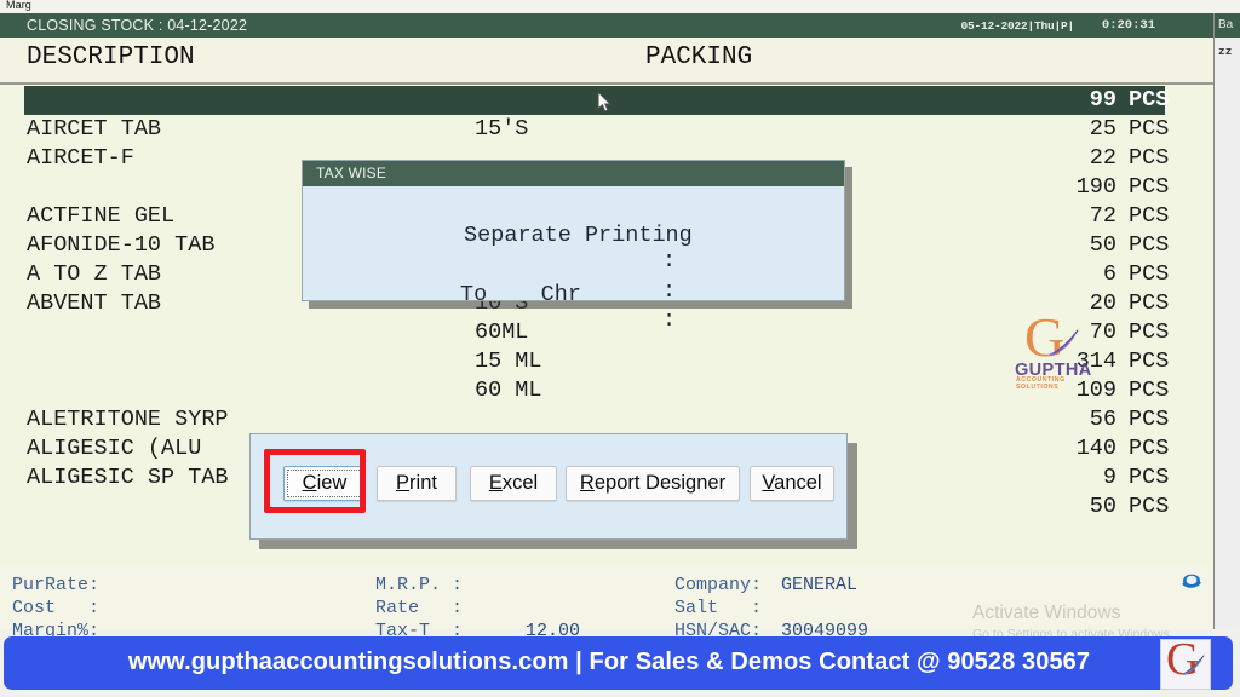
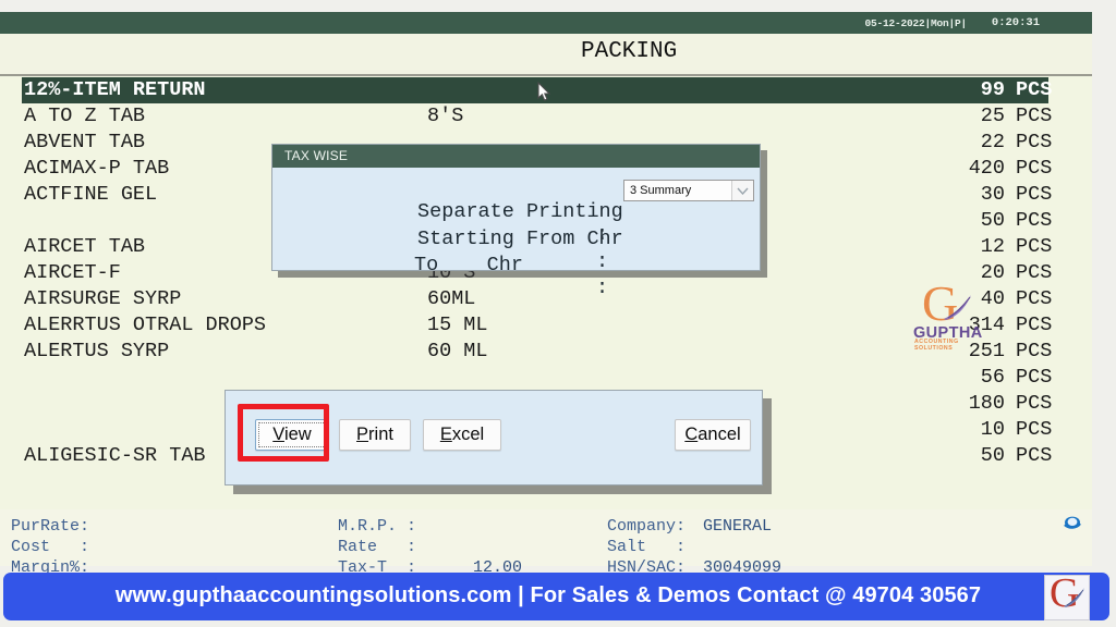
- Marg
- CLOSING STOCK : 04-12-2022
- 05-12-2022|Thu|P|
+ 05-12-2022|Mon|P|
  0:20:31
- DESCRIPTION
  PACKING
+ 12%-ITEM RETURN
  99
  PCS
- AIRCET TAB
+ A TO Z TAB
- 15'S
+ 8'S
  25
  PCS
- AIRCET-F
+ ABVENT TAB
  22
  PCS
+ ACIMAX-P TAB
- 190
+ 420
  PCS
  ACTFINE GEL
- 72
+ 30
  PCS
- AFONIDE-10 TAB
  50
  PCS
- A TO Z TAB
+ AIRCET TAB
- 6
+ 12
  PCS
- ABVENT TAB
+ AIRCET-F
  10'S
  20
  PCS
+ AIRSURGE SYRP
  60ML
- 70
+ 40
  PCS
+ ALERRTUS OTRAL DROPS
  15 ML
  314
  PCS
+ ALERTUS SYRP
  60 ML
- 109
+ 251
  PCS
- ALETRITONE SYRP
  56
  PCS
- ALIGESIC (ALU
- 140
+ 180
  PCS
- ALIGESIC SP TAB
- 9
+ 10
  PCS
+ ALIGESIC-SR TAB
  50
  PCS
  G
  GUPTHA
  TAX WISE
  Separate Printing
  :
+ 3 Summary
+ Starting From Chr
  :
  To Chr
  :
- Ciew
+ View
  Print
  Excel
- Report Designer
- Vancel
+ Cancel
  PurRate:
  Cost :
  Margin%:
  M.R.P. :
  Rate :
  Tax-T :
  12.00
  Company:
  GENERAL
  Salt :
  HSN/SAC:
  30049099
- Activate Windows
- Go to Settings to activate Windows.
- Ba
- zz
- www.gupthaaccountingsolutions.com | For Sales & Demos Contact @ 90528 30567
+ www.gupthaaccountingsolutions.com | For Sales & Demos Contact @ 49704 30567
  G
